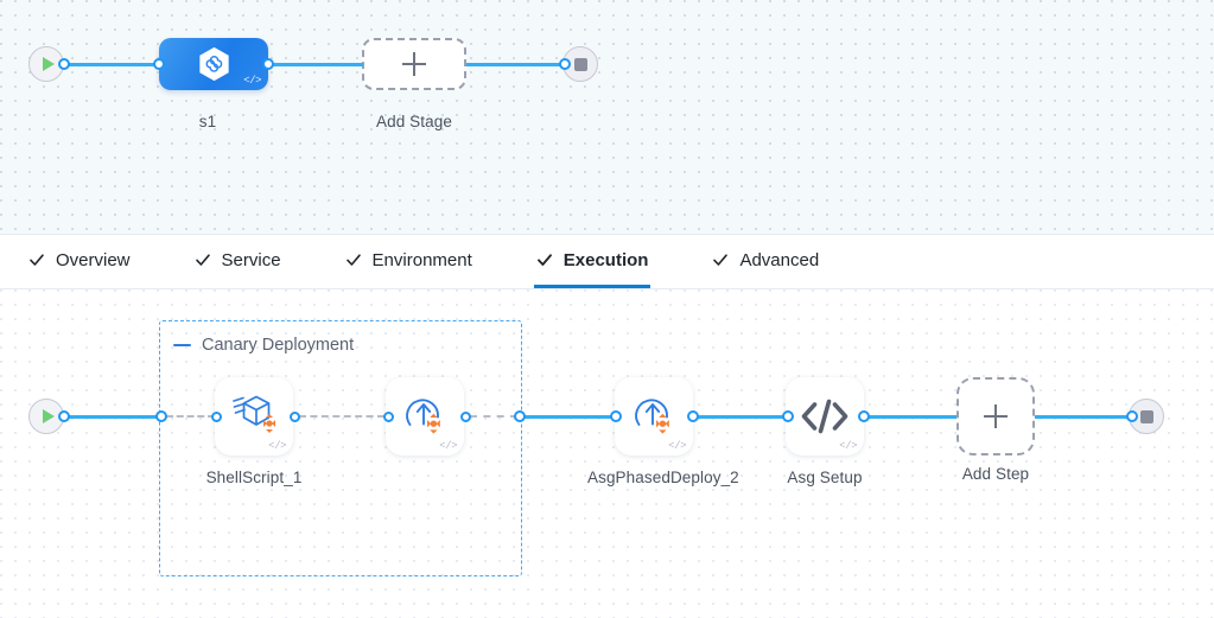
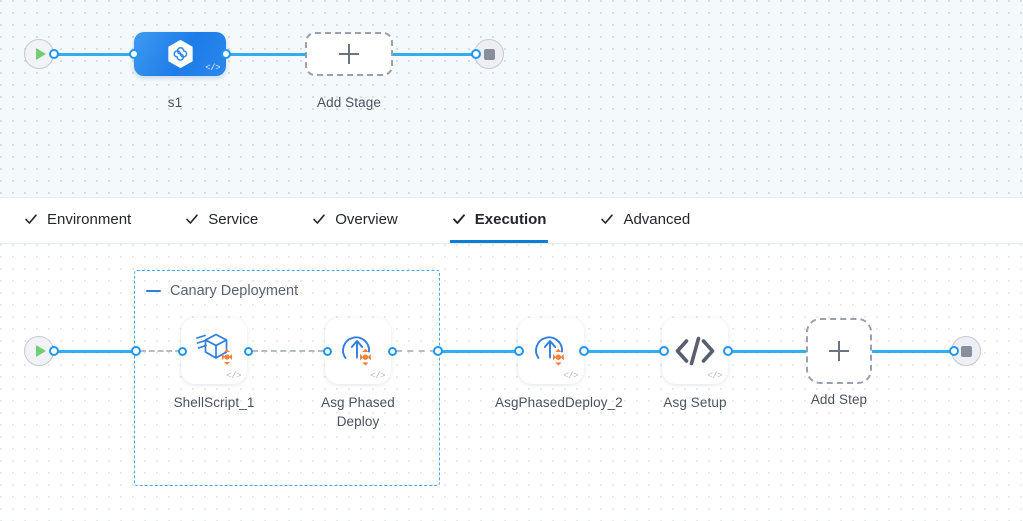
  </>
  s1
  Add Stage
- Overview
+ Environment
  Service
- Environment
+ Overview
  Execution
  Advanced
  Canary Deployment
  </>
  ShellScript_1
  </>
+ Asg Phased Deploy
  </>
  AsgPhasedDeploy_2
  </>
  Asg Setup
  Add Step
